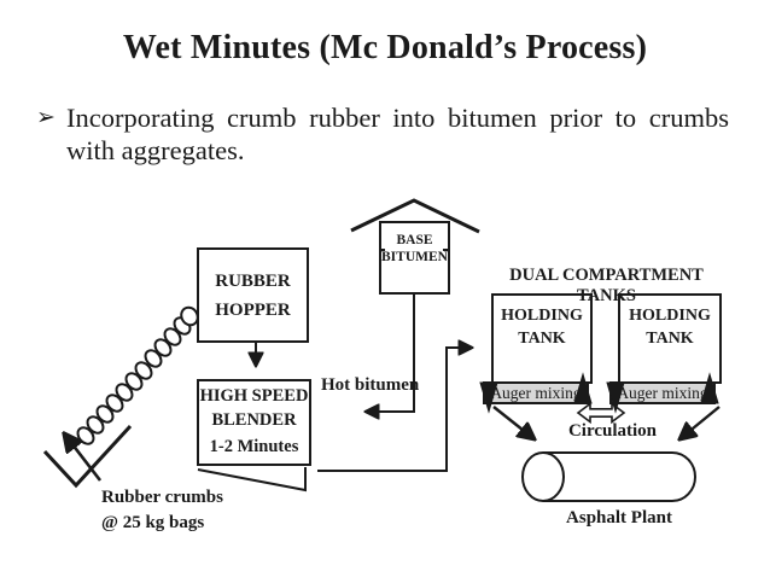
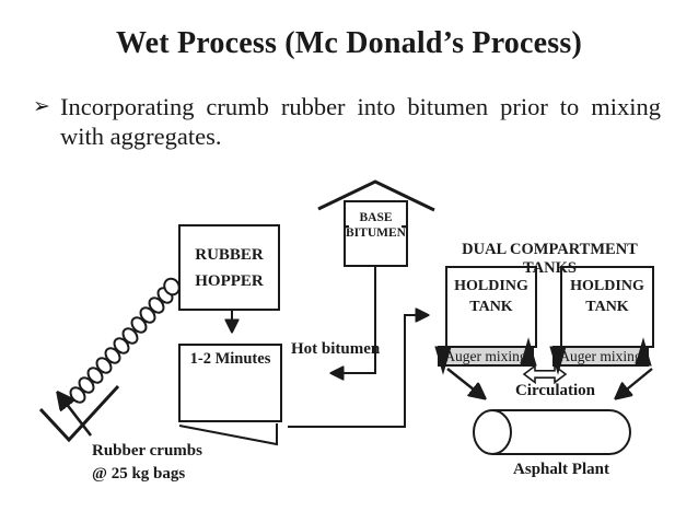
- Wet Minutes (Mc Donald’s Process)
+ Wet Process (Mc Donald’s Process)
  ➢
- Incorporating crumb rubber into bitumen prior to crumbs
+ Incorporating crumb rubber into bitumen prior to mixing
  with aggregates.
  RUBBER
  HOPPER
- HIGH SPEED
- BLENDER
  1-2 Minutes
  BASE
  BITUMEN
  DUAL COMPARTMENT TANKS
  HOLDING
  TANK
  HOLDING
  TANK
  Auger mixin
  Auger mixin
  Hot bitumen
  Circulation
  Asphalt Plant
  Rubber crumbs
  @ 25 kg bags
